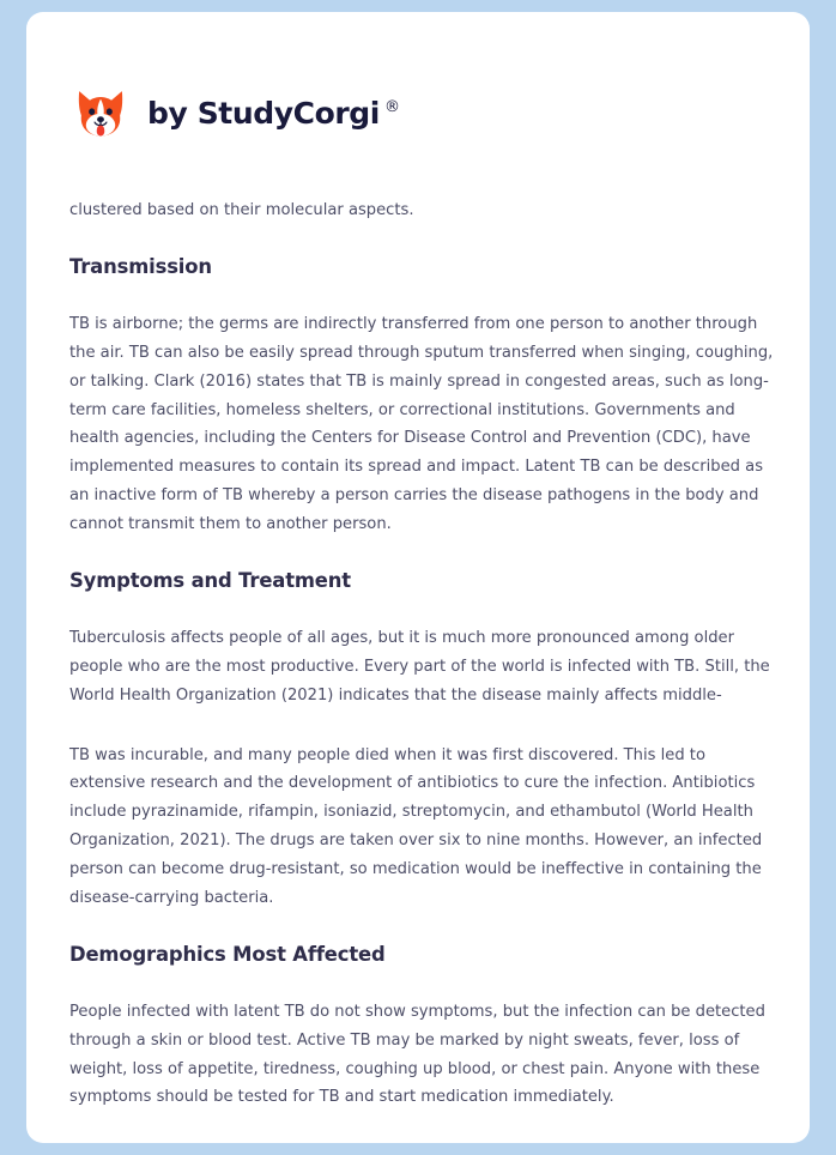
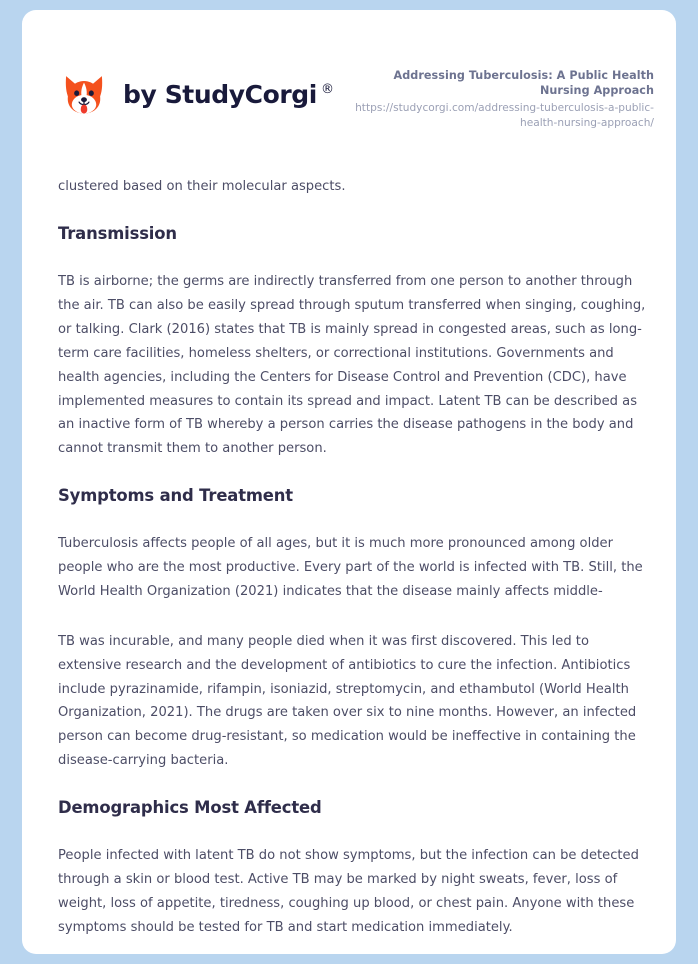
  by StudyCorgi ®
+ Addressing Tuberculosis: A Public Health Nursing Approach
+ https://studycorgi.com/addressing-tuberculosis-a-public-health-nursing-approach/
  clustered based on their molecular aspects.
  Transmission
  TB is airborne; the germs are indirectly transferred from one person to another through the air. TB can also be easily spread through sputum transferred when singing, coughing, or talking. Clark (2016) states that TB is mainly spread in congested areas, such as long-term care facilities, homeless shelters, or correctional institutions. Governments and health agencies, including the Centers for Disease Control and Prevention (CDC), have implemented measures to contain its spread and impact. Latent TB can be described as an inactive form of TB whereby a person carries the disease pathogens in the body and cannot transmit them to another person.
  Symptoms and Treatment
  Tuberculosis affects people of all ages, but it is much more pronounced among older people who are the most productive. Every part of the world is infected with TB. Still, the World Health Organization (2021) indicates that the disease mainly affects middle-
  TB was incurable, and many people died when it was first discovered. This led to extensive research and the development of antibiotics to cure the infection. Antibiotics include pyrazinamide, rifampin, isoniazid, streptomycin, and ethambutol (World Health Organization, 2021). The drugs are taken over six to nine months. However, an infected person can become drug-resistant, so medication would be ineffective in containing the disease-carrying bacteria.
  Demographics Most Affected
  People infected with latent TB do not show symptoms, but the infection can be detected through a skin or blood test. Active TB may be marked by night sweats, fever, loss of weight, loss of appetite, tiredness, coughing up blood, or chest pain. Anyone with these symptoms should be tested for TB and start medication immediately.
